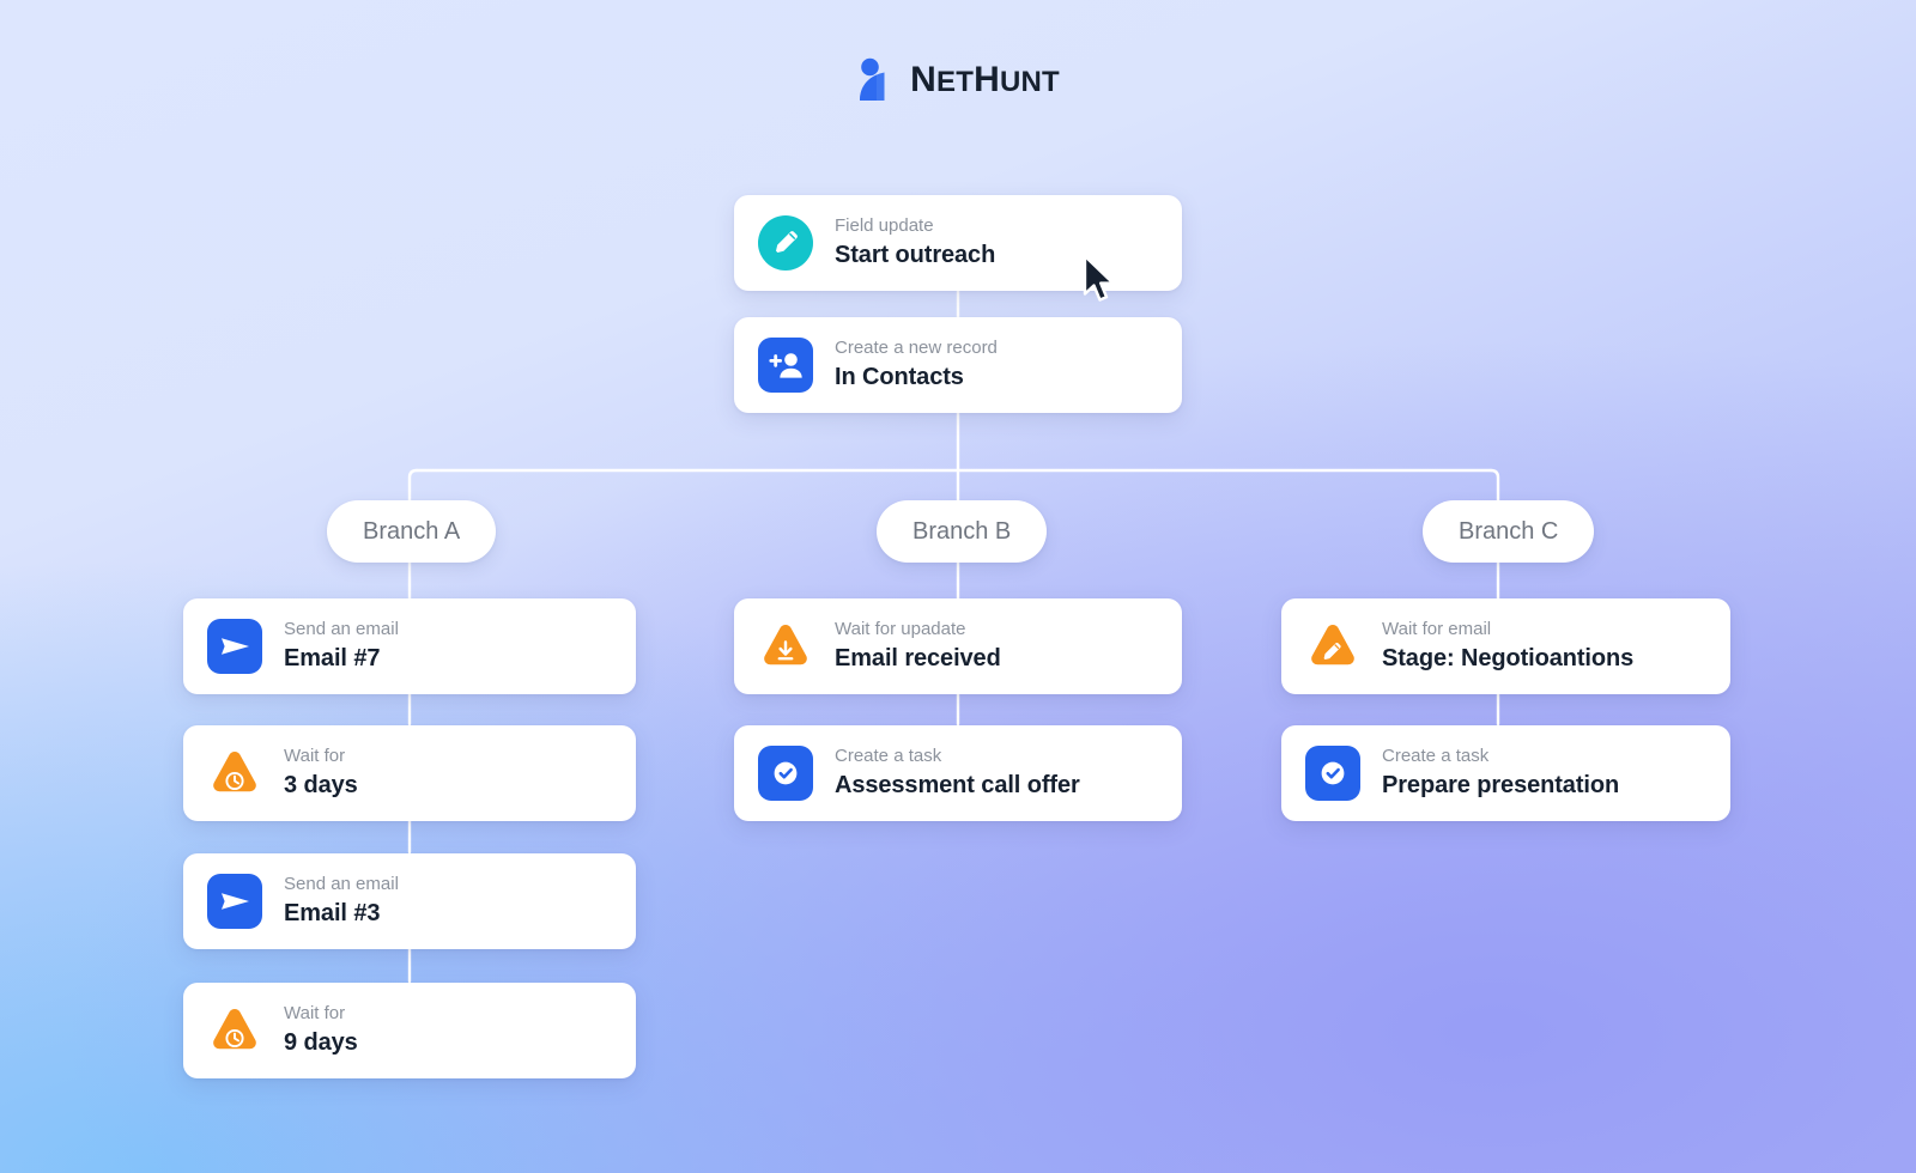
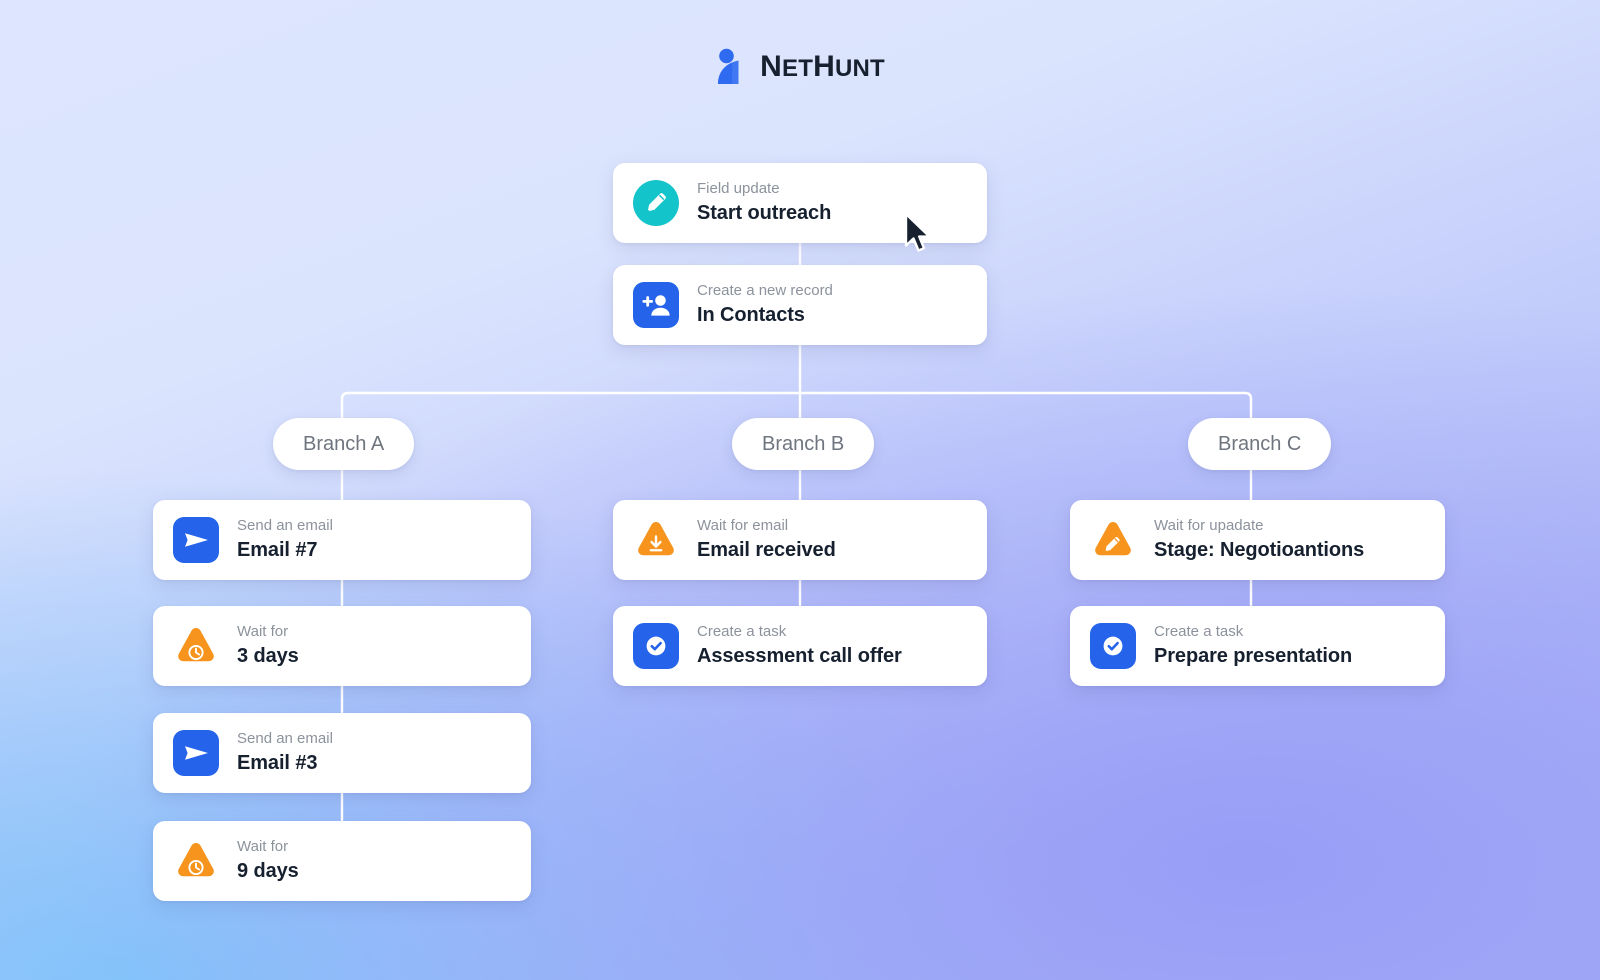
  NETHUNT
  Field update
  Start outreach
  Create a new record
  In Contacts
  Branch A
  Branch B
  Branch C
  Send an email
  Email #7
  Wait for
  3 days
  Send an email
  Email #3
  Wait for
  9 days
- Wait for upadate
+ Wait for email
  Email received
  Create a task
  Assessment call offer
- Wait for email
+ Wait for upadate
  Stage: Negotioantions
  Create a task
  Prepare presentation
